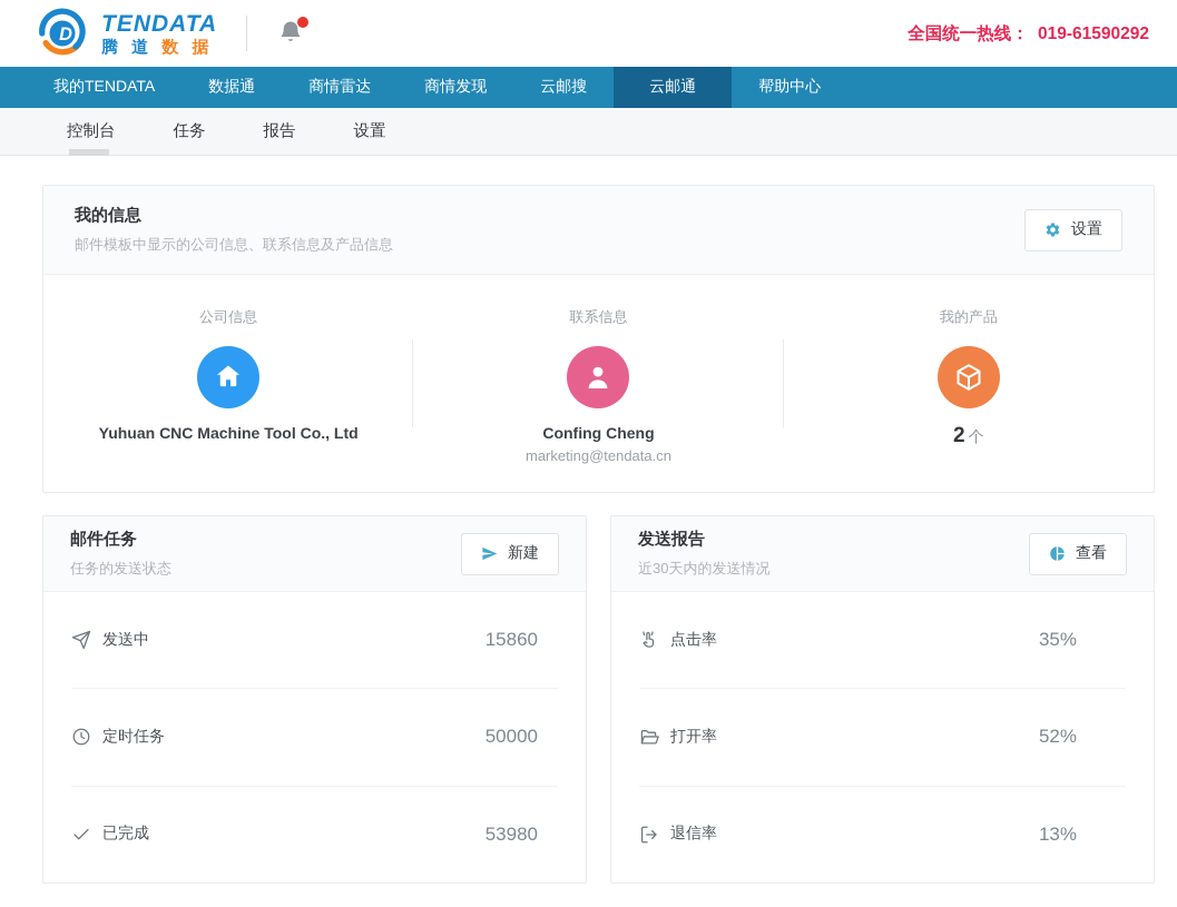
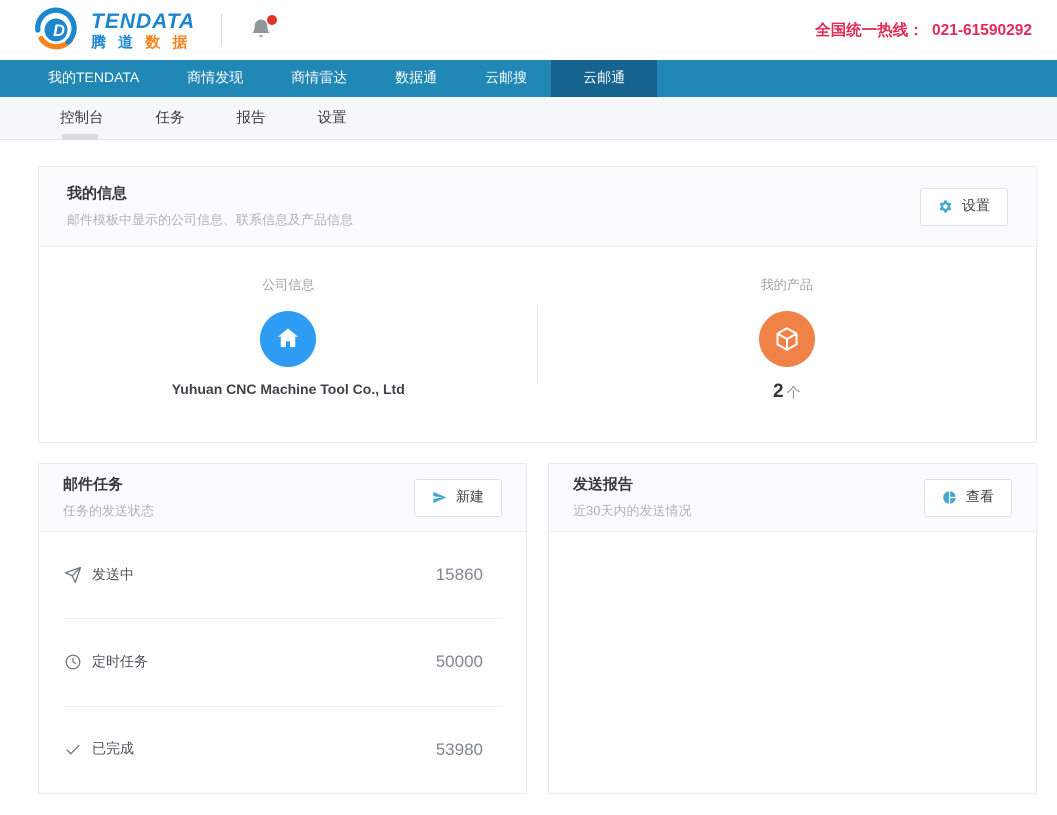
  D
  TENDATA
  腾 道 数 据
- 全国统一热线： 019-61590292
+ 全国统一热线： 021-61590292
  我的TENDATA
- 数据通
+ 商情发现
  商情雷达
- 商情发现
+ 数据通
  云邮搜
  云邮通
- 帮助中心
  控制台
  任务
  报告
  设置
  我的信息
  邮件模板中显示的公司信息、联系信息及产品信息
  设置
  公司信息
  Yuhuan CNC Machine Tool Co., Ltd
- 联系信息
- Confing Cheng
- marketing@tendata.cn
  我的产品
  2 个
  邮件任务
  任务的发送状态
  新建
  发送中
  15860
  定时任务
  50000
  已完成
  53980
  发送报告
  近30天内的发送情况
  查看
- 点击率
- 35%
- 打开率
- 52%
- 退信率
- 13%
